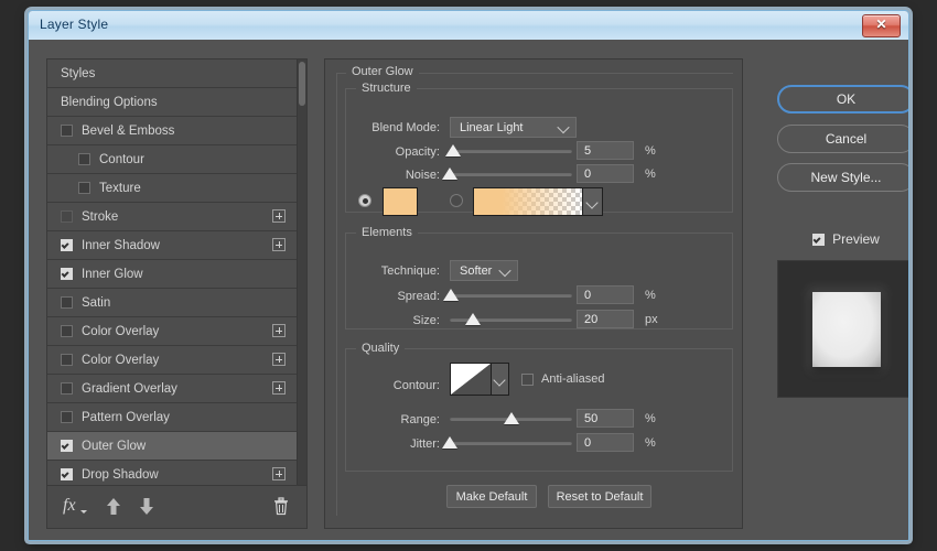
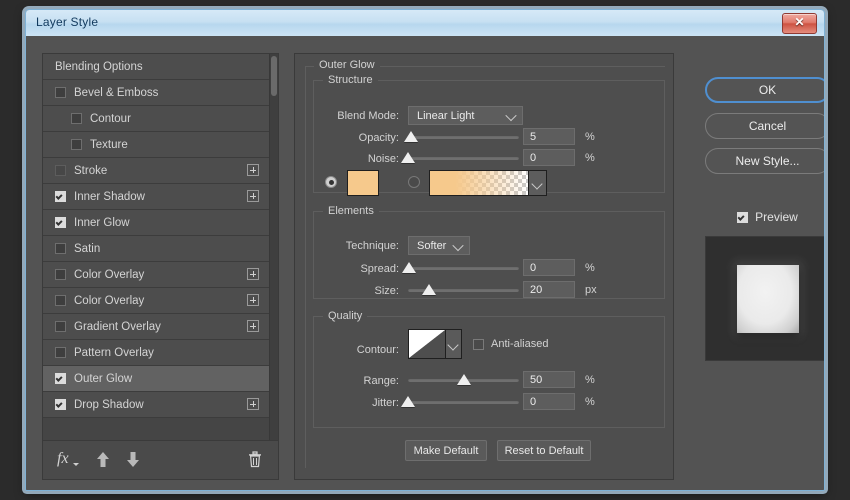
  Layer Style
  ✕
- Styles
  Blending Options
  Bevel & Emboss
  Contour
  Texture
  Stroke
  Inner Shadow
  Inner Glow
  Satin
  Color Overlay
  Color Overlay
  Gradient Overlay
  Pattern Overlay
  Outer Glow
  Drop Shadow
  fx
  Outer Glow
  Structure
  Blend Mode:
  Linear Light
  Opacity:
  5
  %
  Noise:
  0
  %
  Elements
  Technique:
  Softer
  Spread:
  0
  %
  Size:
  20
  px
  Quality
  Contour:
  Anti-aliased
  Range:
  50
  %
  Jitter:
  0
  %
  Make Default
  Reset to Default
  OK
  Cancel
  New Style...
  Preview
